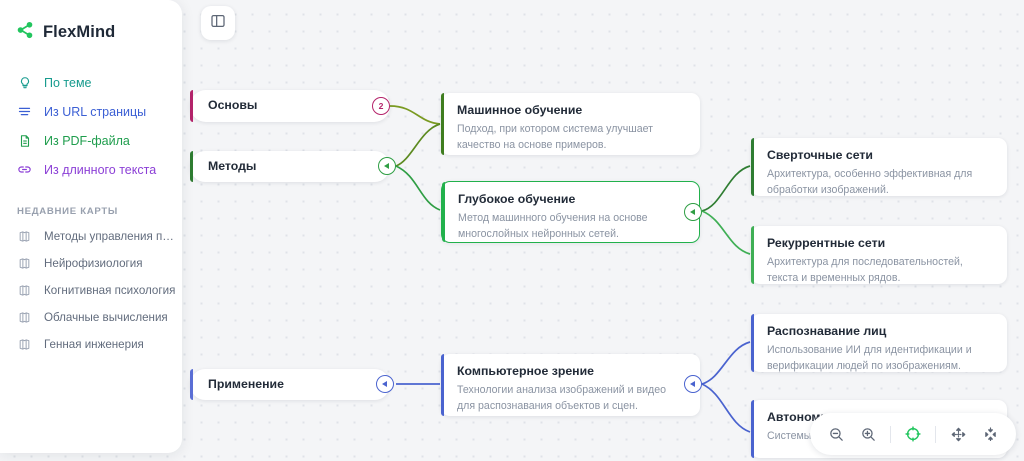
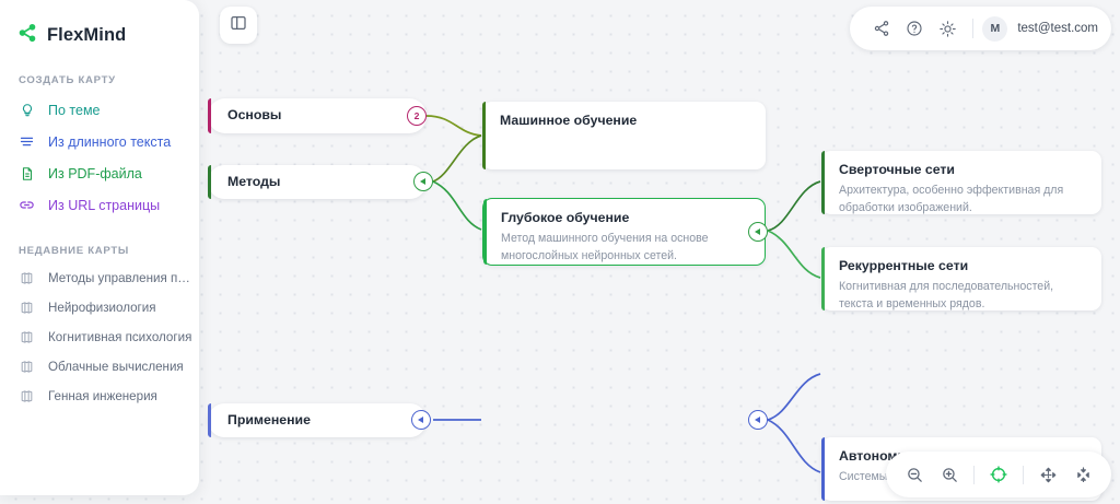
  Основы
  2
  Методы
  Применение
  Машинное обучение
- Подход, при котором система улучшает качество на основе примеров.
  Глубокое обучение
  Метод машинного обучения на основе многослойных нейронных сетей.
  Сверточные сети
  Архитектура, особенно эффективная для обработки изображений.
  Рекуррентные сети
- Архитектура для последовательностей, текста и временных рядов.
+ Когнитивная для последовательностей, текста и временных рядов.
- Компьютерное зрение
- Технологии анализа изображений и видео для распознавания объектов и сцен.
- Распознавание лиц
- Использование ИИ для идентификации и верификации людей по изображениям.
  Автоном
  FlexMind
+ СОЗДАТЬ КАРТУ
  По теме
- Из URL страницы
+ Из длинного текста
  Из PDF-файла
- Из длинного текста
+ Из URL страницы
  НЕДАВНИЕ КАРТЫ
  Методы управления прое
  Нейрофизиология
  Когнитивная психология
  Облачные вычисления
  Генная инженерия
+ M
+ test@test.com
